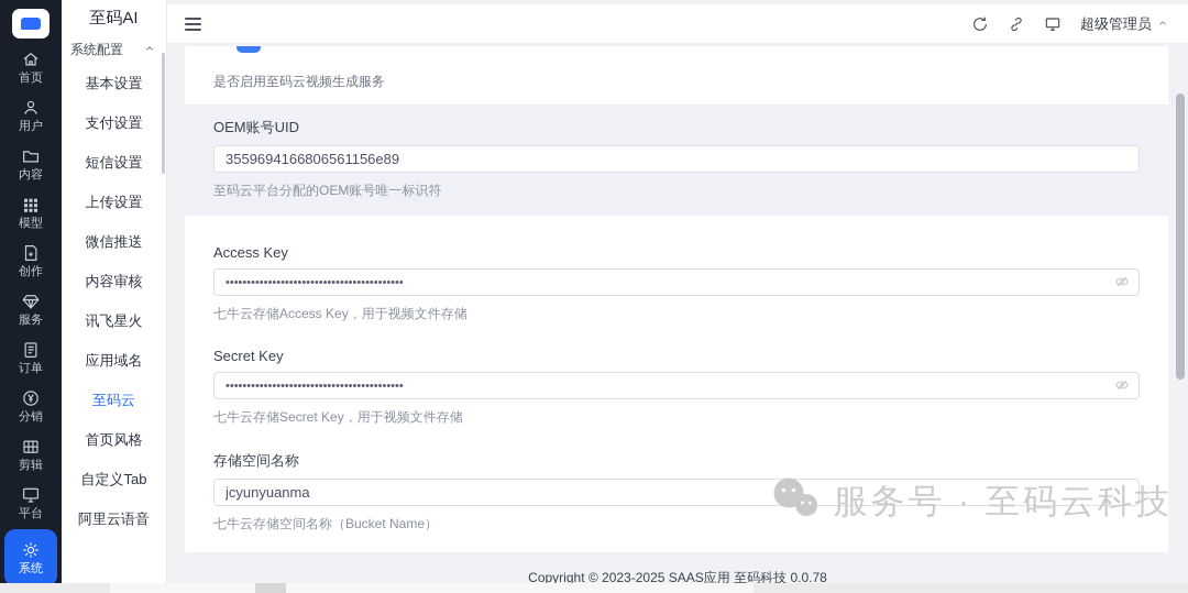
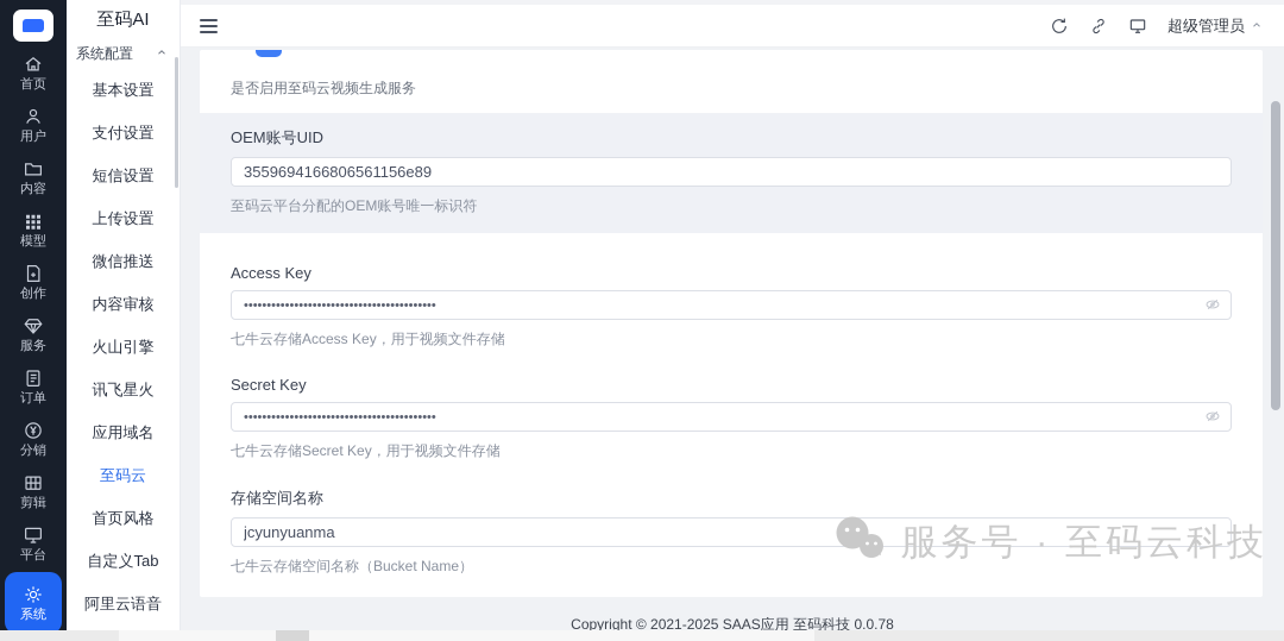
  首页
  用户
  内容
  模型
  创作
  服务
  订单
  分销
  剪辑
  平台
  系统
  至码AI
  系统配置
  基本设置
  支付设置
  短信设置
  上传设置
  微信推送
  内容审核
+ 火山引擎
  讯飞星火
  应用域名
  至码云
  首页风格
  自定义Tab
  阿里云语音
  超级管理员
  是否启用至码云视频生成服务
  OEM账号UID
  3559694166806561156e89
  至码云平台分配的OEM账号唯一标识符
  Access Key
  ••••••••••••••••••••••••••••••••••••••••••
  七牛云存储Access Key，用于视频文件存储
  Secret Key
  ••••••••••••••••••••••••••••••••••••••••••
  七牛云存储Secret Key，用于视频文件存储
  存储空间名称
  jcyunyuanma
  七牛云存储空间名称（Bucket Name）
  服务号 · 至码云科技
- Copyright © 2023-2025 SAAS应用 至码科技 0.0.78
+ Copyright © 2021-2025 SAAS应用 至码科技 0.0.78
